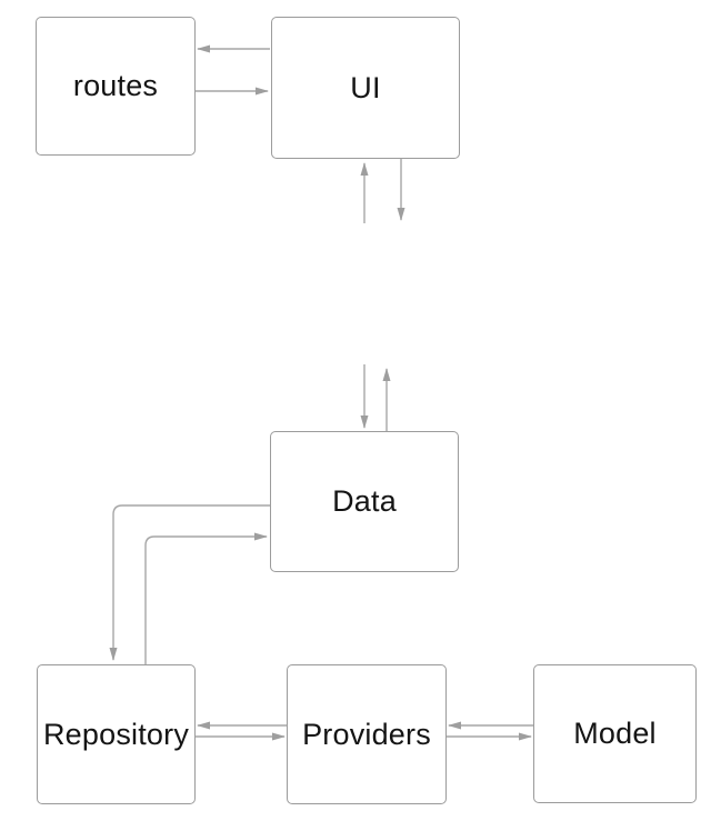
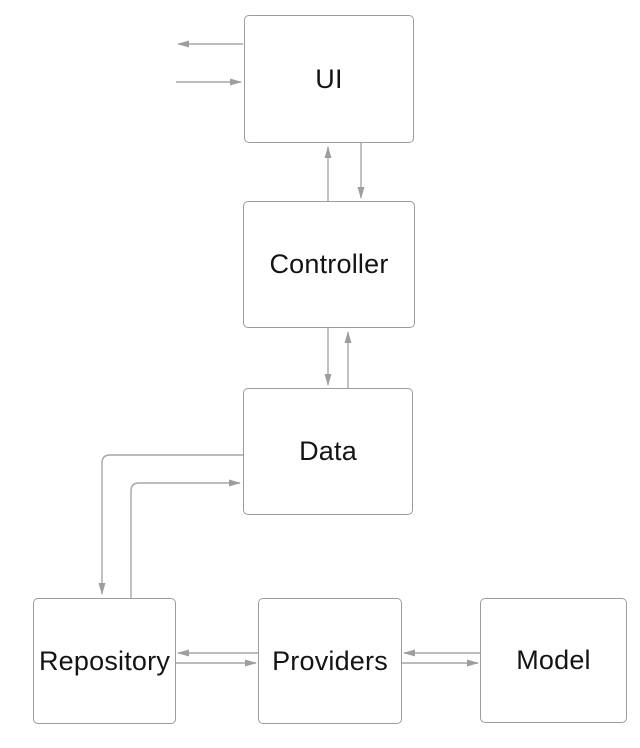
- routes
  UI
+ Controller
  Data
  Repository
  Providers
  Model
